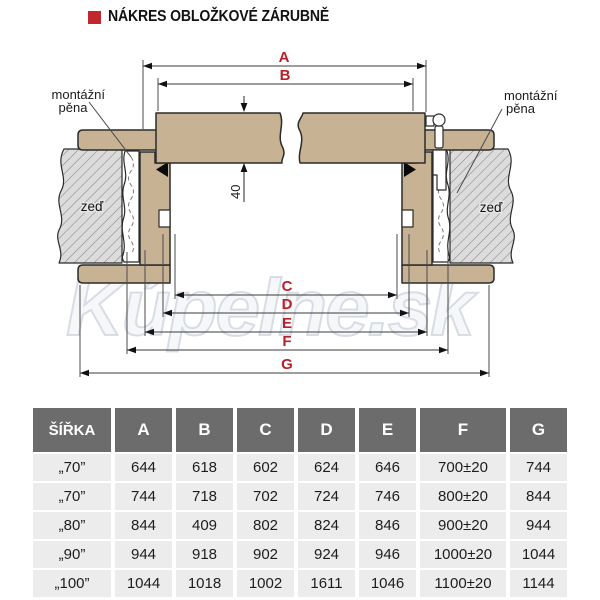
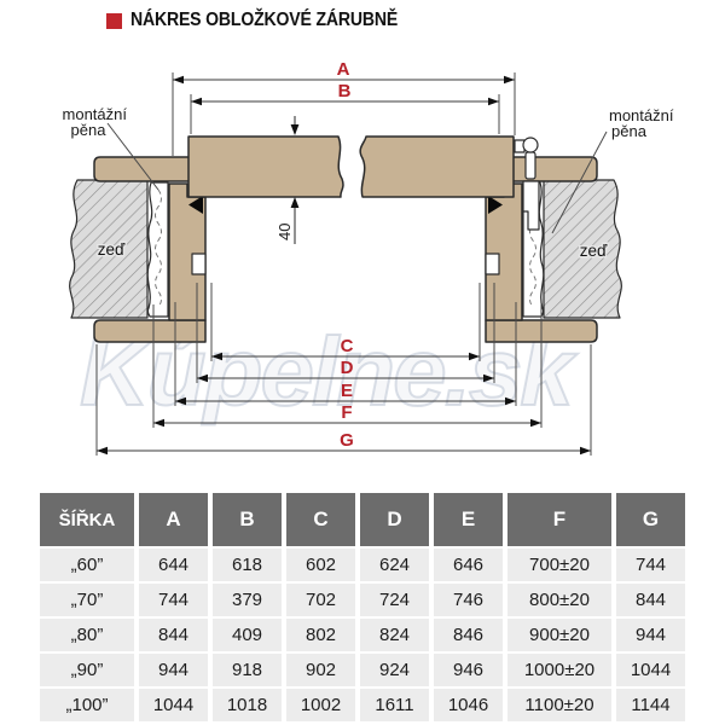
  NÁKRES OBLOŽKOVÉ ZÁRUBNĚ
  Kpelne.k
  zeď
  zeď
  montážní
  pěna
  montážní
  pěna
  A
  B
  C
  D
  E
  F
  G
  ŠÍŘKA	A	B	C	D	E	F	G
- „70”	644	618	602	624	646	700±20	744
+ „60”	644	618	602	624	646	700±20	744
- „70”	744	718	702	724	746	800±20	844
+ „70”	744	379	702	724	746	800±20	844
  „80”	844	409	802	824	846	900±20	944
  „90”	944	918	902	924	946	1000±20	1044
  „100”	1044	1018	1002	1611	1046	1100±20	1144
